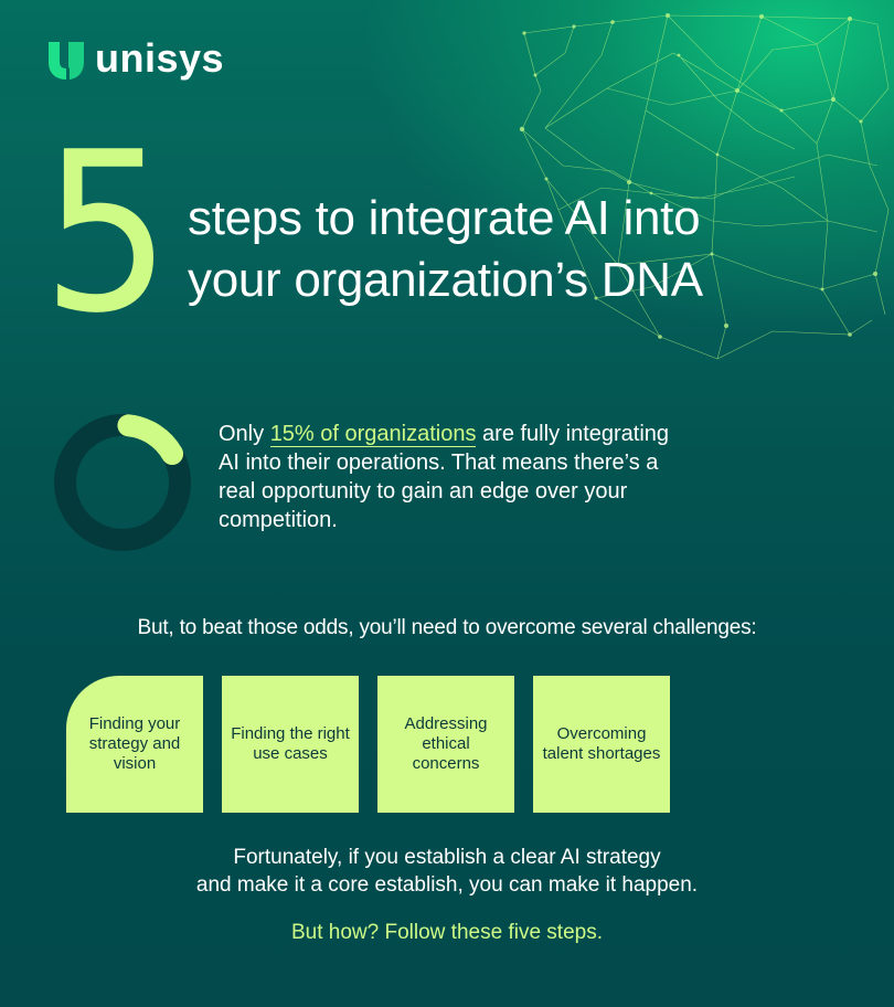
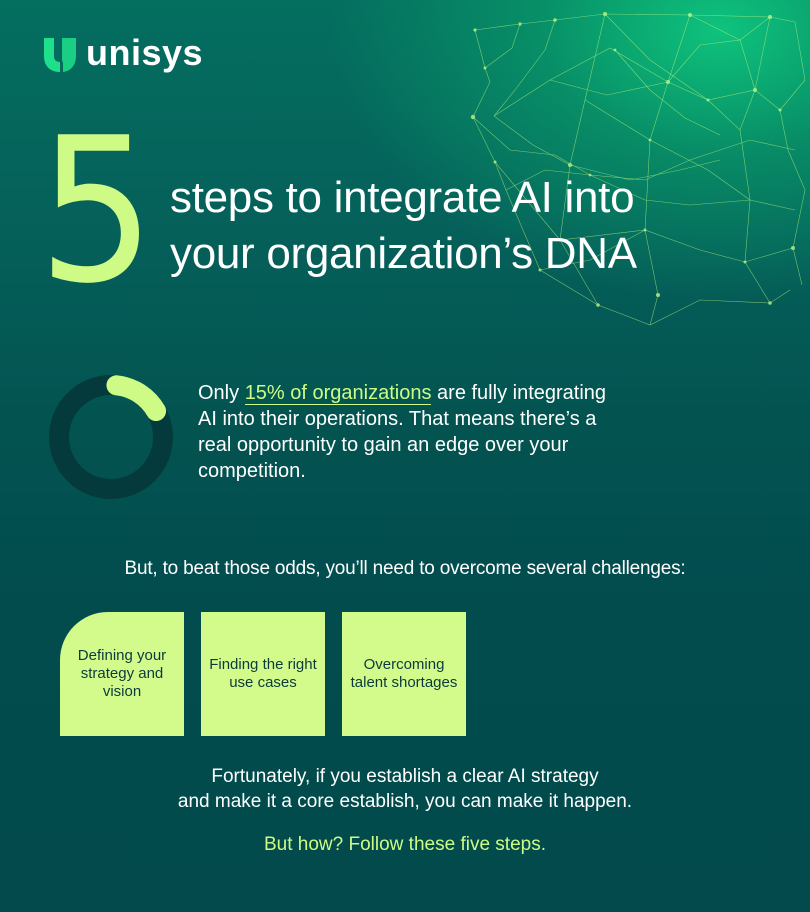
  unisys
  5
  steps to integrate AI into
  your organization’s DNA
  Only 15% of organizations are fully integrating AI into their operations. That means there’s a real opportunity to gain an edge over your competition.
  But, to beat those odds, you’ll need to overcome several challenges:
- Finding your strategy and vision
+ Defining your strategy and vision
  Finding the right use cases
- Addressing ethical concerns
  Overcoming talent shortages
  Fortunately, if you establish a clear AI strategy
  and make it a core establish, you can make it happen.
  But how? Follow these five steps.
